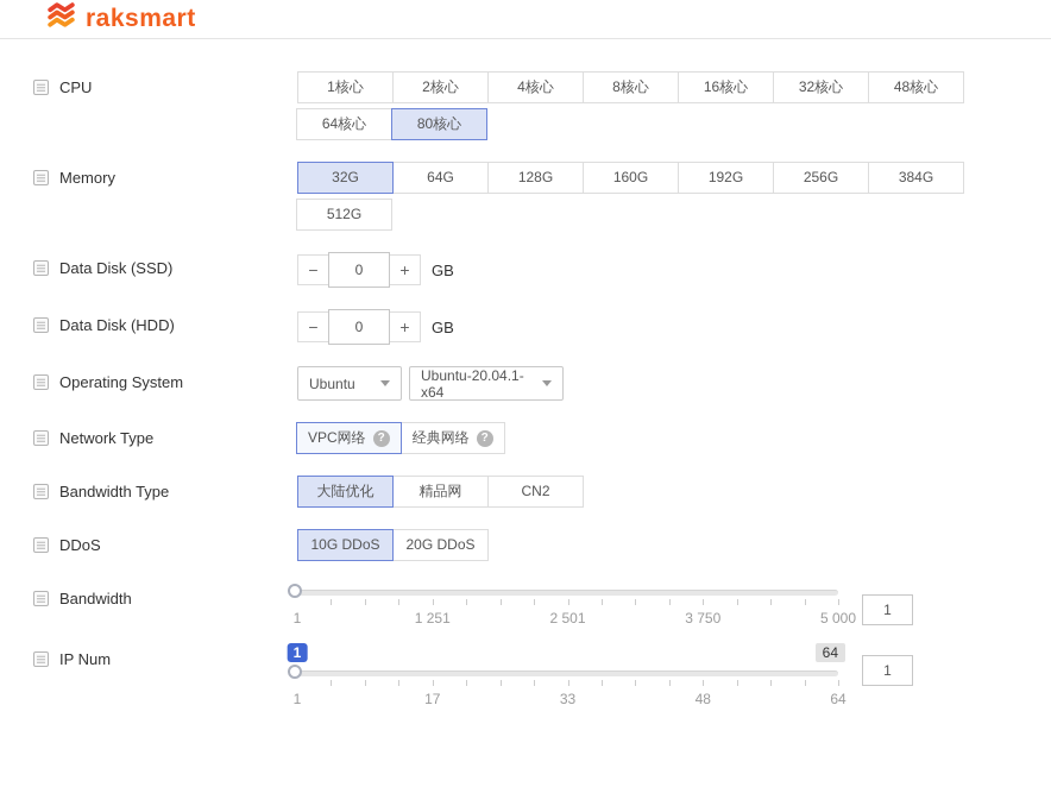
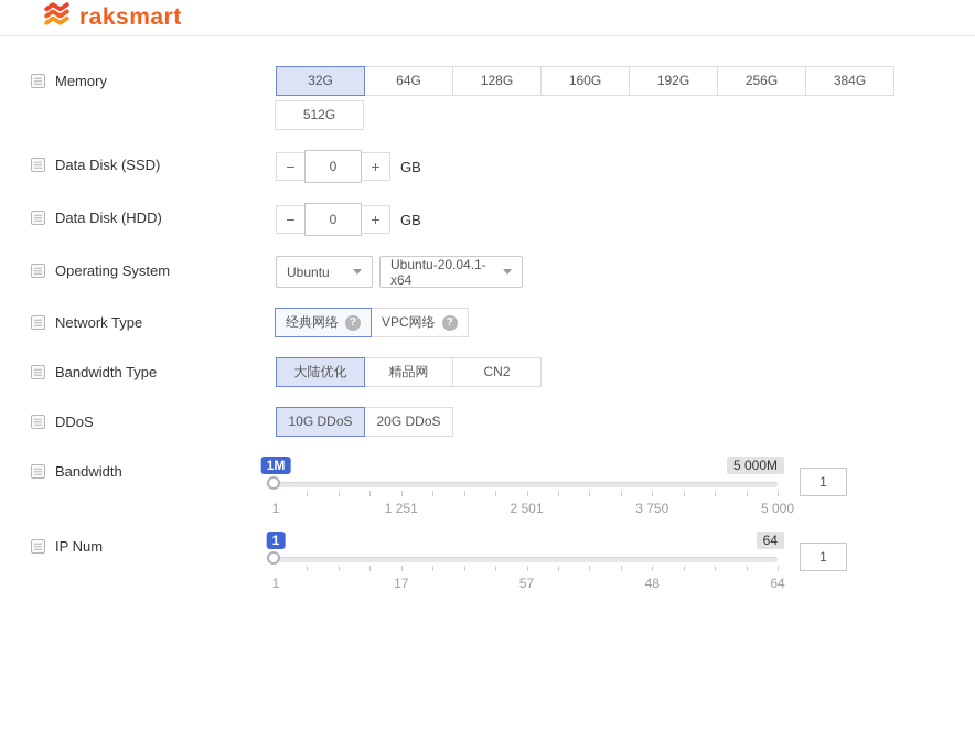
  raksmart
- CPU
- 1核心
- 2核心
- 4核心
- 8核心
- 16核心
- 32核心
- 48核心
- 64核心
- 80核心
  Memory
  32G
  64G
  128G
  160G
  192G
  256G
  384G
  512G
  Data Disk (SSD)
  −
  0
  +
  GB
  Data Disk (HDD)
  −
  0
  +
  GB
  Operating System
  Ubuntu
  Ubuntu-20.04.1-x64
  Network Type
- VPC网络
+ 经典网络
  ?
- 经典网络
+ VPC网络
  ?
  Bandwidth Type
  大陆优化
  精品网
  CN2
  DDoS
  10G DDoS
  20G DDoS
  Bandwidth
+ 1M
+ 5 000M
  1
  1 251
  2 501
  3 750
  5 000
  1
  IP Num
  1
  64
  1
  17
- 33
+ 57
  48
  64
  1
